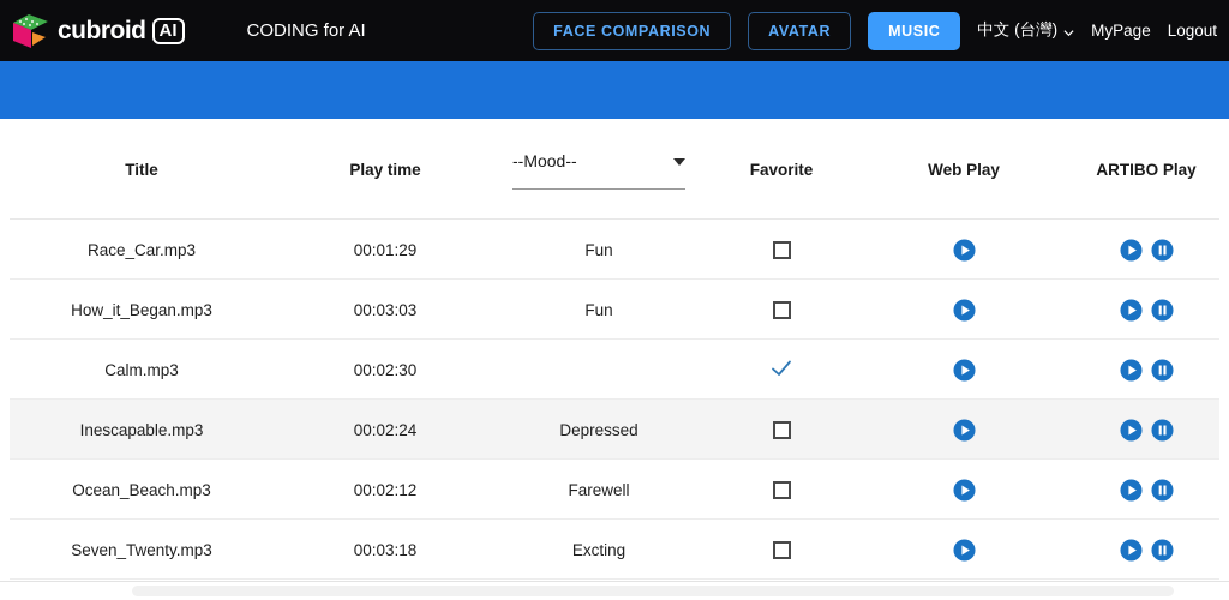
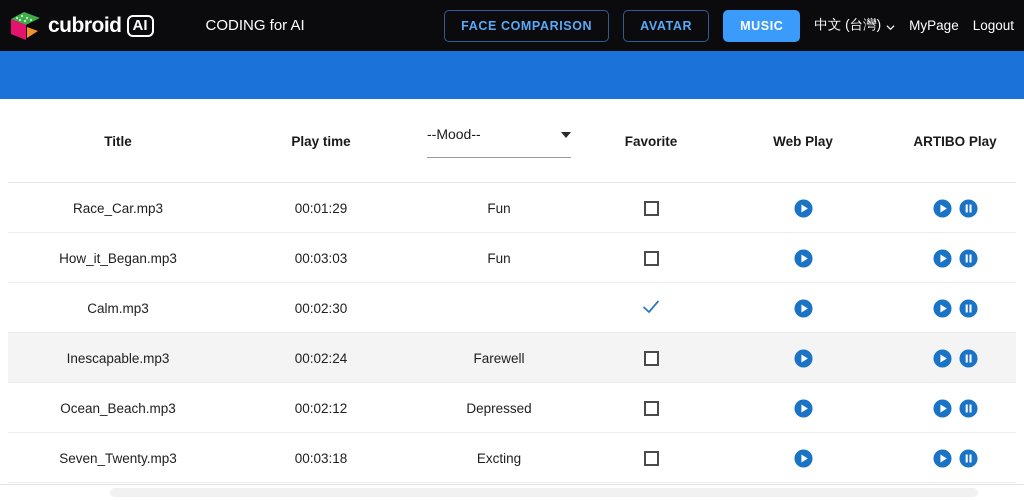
  cubroid
  AI
  CODING for AI
  FACE COMPARISON
  AVATAR
  MUSIC
  中文 (台灣)
  MyPage
  Logout
  Title
  Play time
  Favorite
  Web Play
  ARTIBO Play
  --Mood--
  Race_Car.mp3
  00:01:29
  Fun
  How_it_Began.mp3
  00:03:03
  Fun
  Calm.mp3
  00:02:30
  Inescapable.mp3
  00:02:24
- Depressed
+ Farewell
  Ocean_Beach.mp3
  00:02:12
- Farewell
+ Depressed
  Seven_Twenty.mp3
  00:03:18
  Excting
